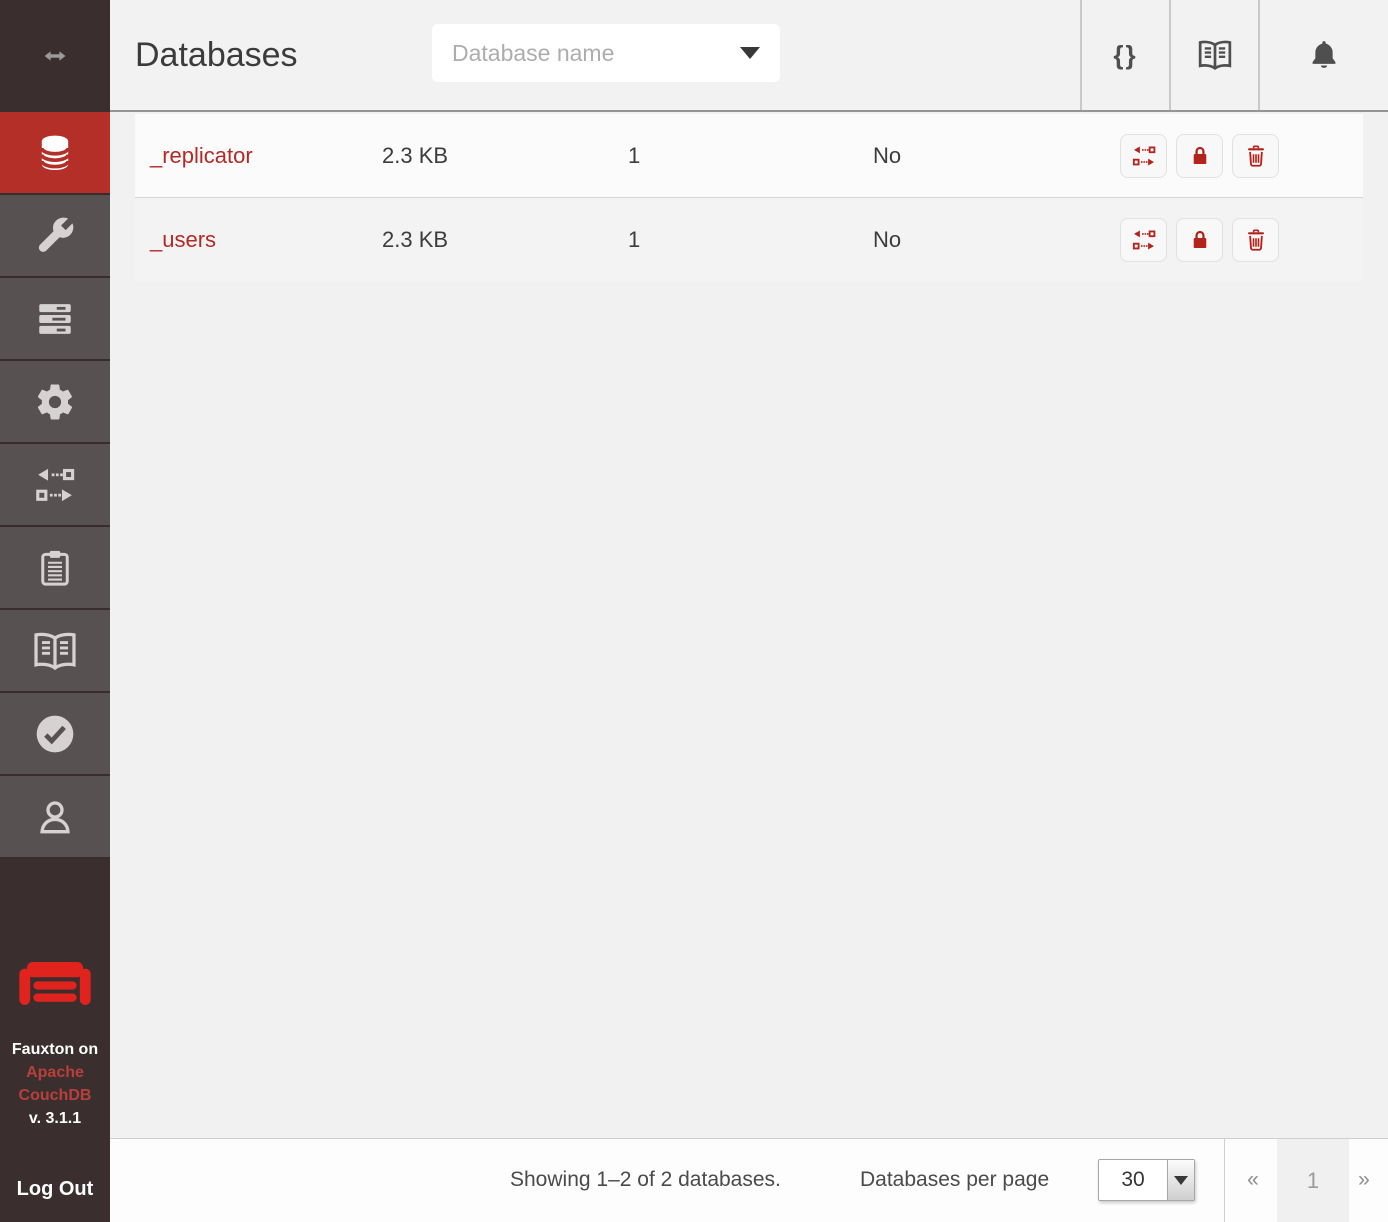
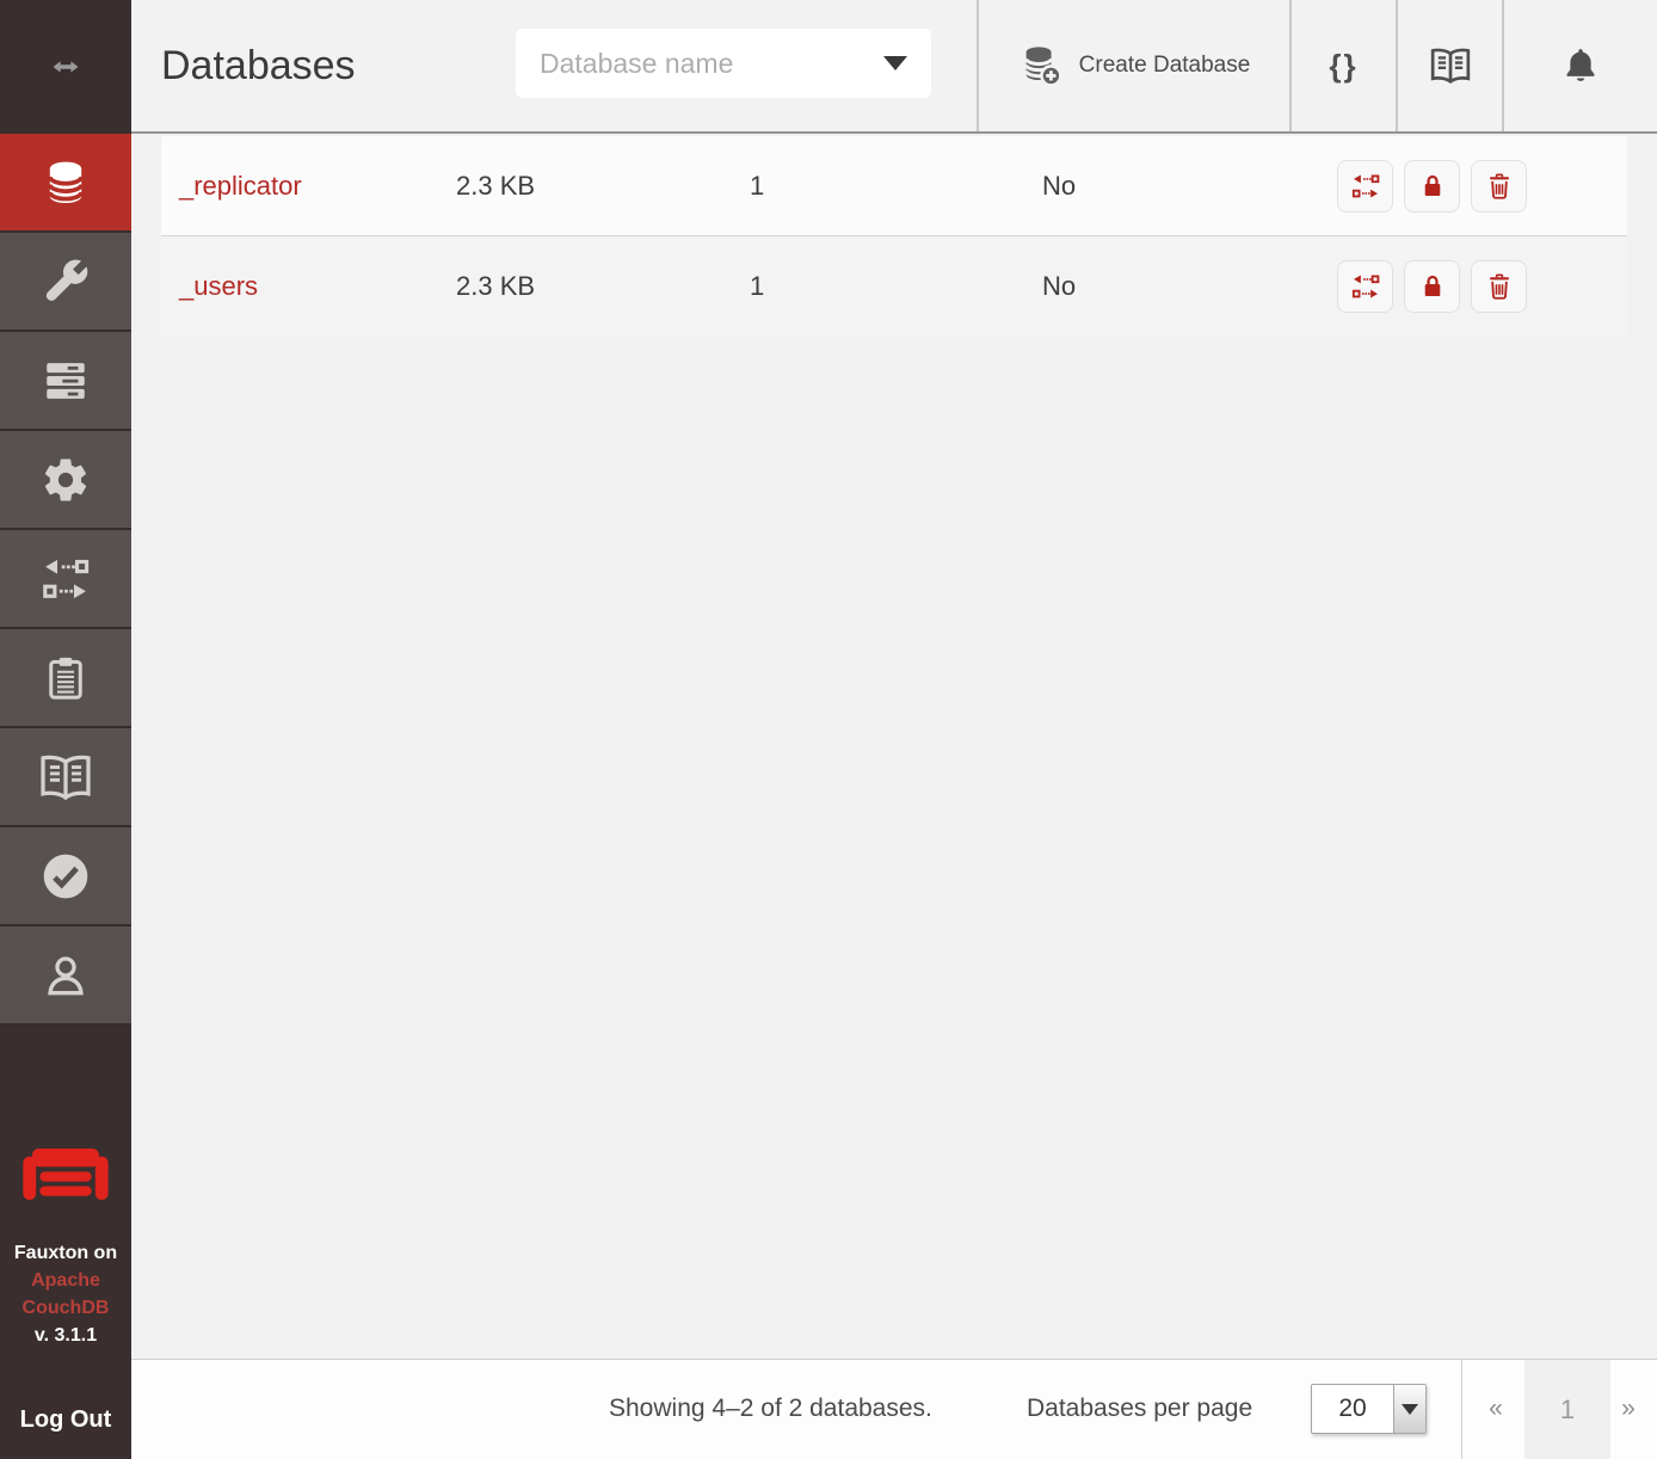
  Fauxton on
  Apache
  CouchDB
  v. 3.1.1
  Log Out
  Databases
  Database name
+ Create Database
  {}
  _replicator
  2.3 KB
  1
  No
  _users
  2.3 KB
  1
  No
- Showing 1–2 of 2 databases.
+ Showing 4–2 of 2 databases.
  Databases per page
- 30
+ 20
  «
  1
  »
